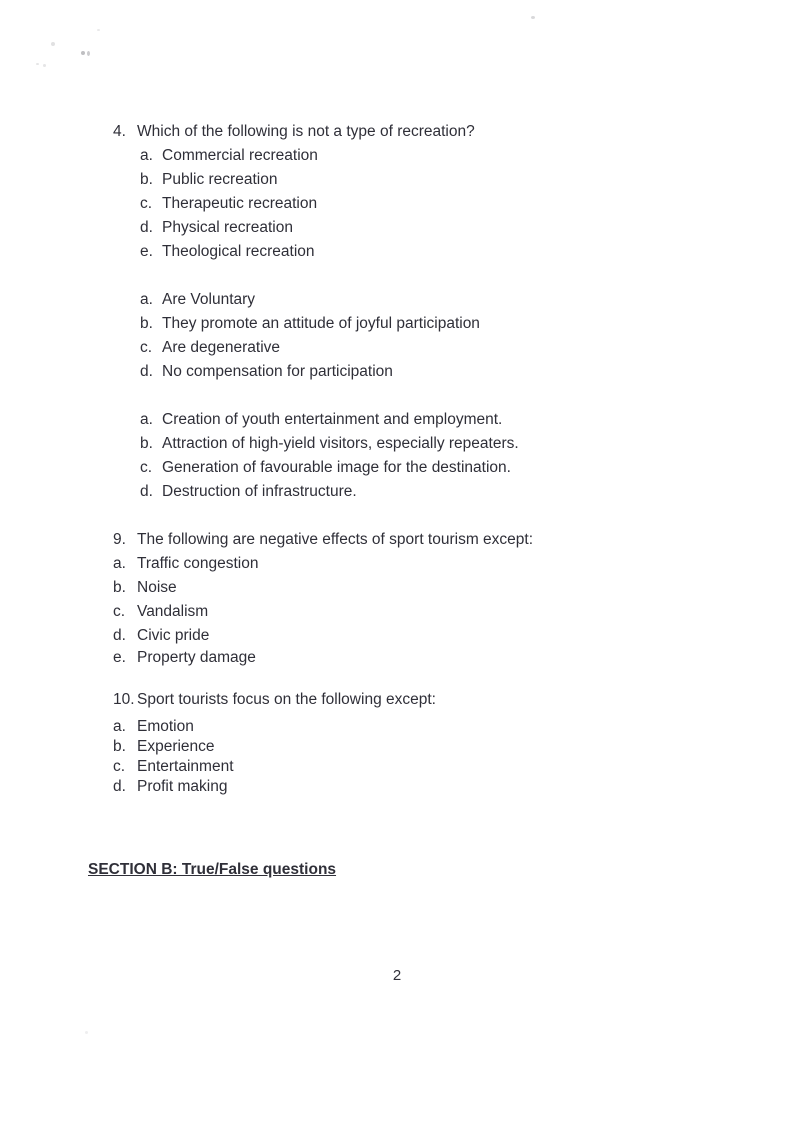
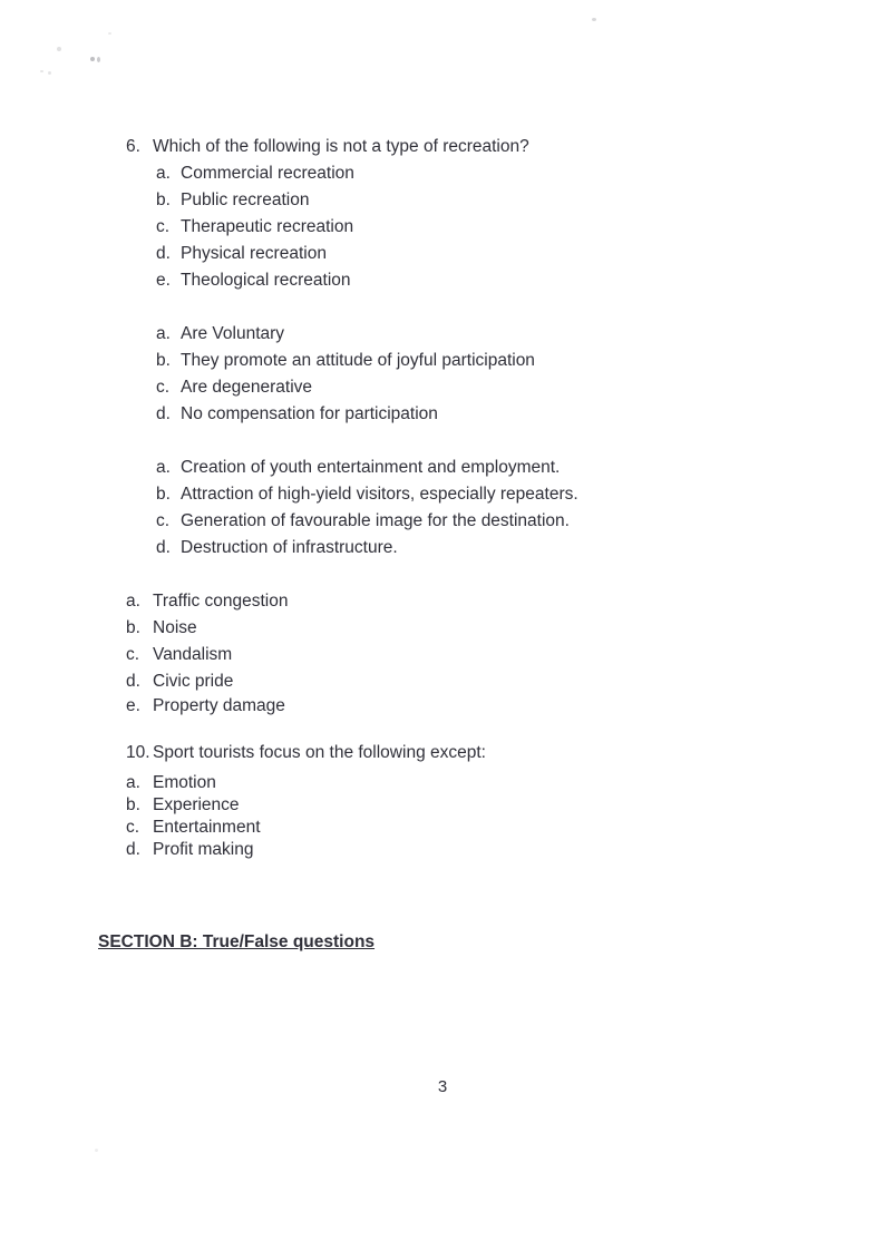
- 4.
+ 6.
  Which of the following is not a type of recreation?
  a.
  Commercial recreation
  b.
  Public recreation
  c.
  Therapeutic recreation
  d.
  Physical recreation
  e.
  Theological recreation
  a.
  Are Voluntary
  b.
  They promote an attitude of joyful participation
  c.
  Are degenerative
  d.
  No compensation for participation
  a.
  Creation of youth entertainment and employment.
  b.
  Attraction of high-yield visitors, especially repeaters.
  c.
  Generation of favourable image for the destination.
  d.
  Destruction of infrastructure.
- 9.
- The following are negative effects of sport tourism except:
  a.
  Traffic congestion
  b.
  Noise
  c.
  Vandalism
  d.
  Civic pride
  e.
  Property damage
  10.
  Sport tourists focus on the following except:
  a.
  Emotion
  b.
  Experience
  c.
  Entertainment
  d.
  Profit making
  SECTION B: True/False questions
- 2
+ 3
